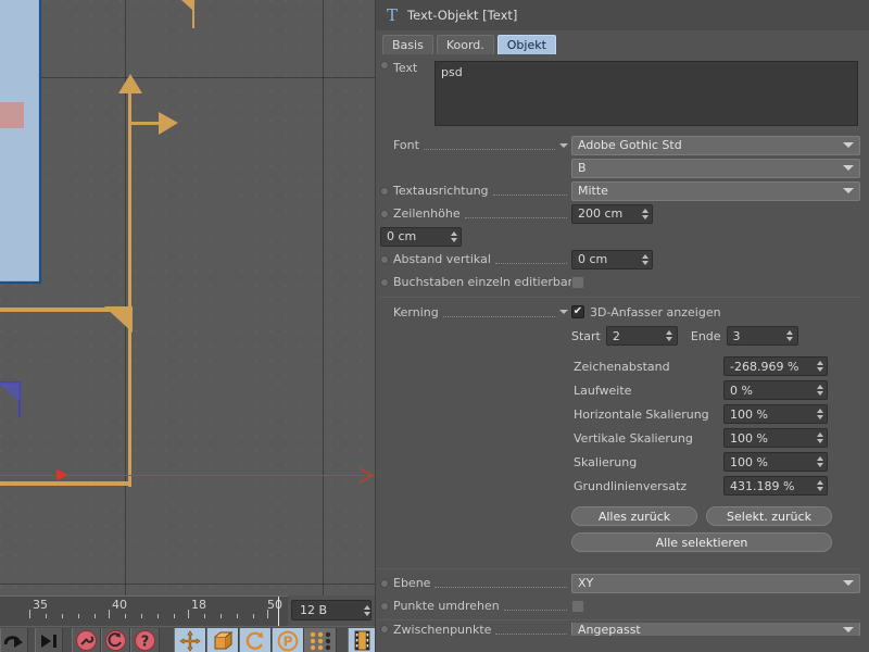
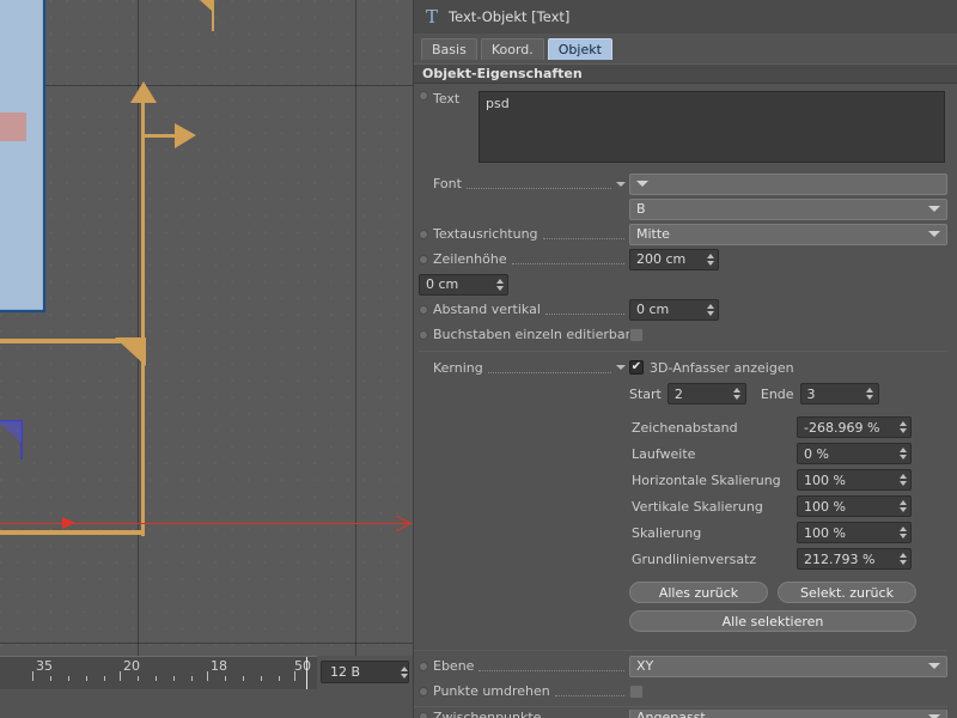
  35
- 40
+ 20
  18
  12 B
- ?
- P
  T
  Text-Objekt [Text]
  Basis
  Koord.
  Objekt
+ Objekt-Eigenschaften
  Text
  psd
  Font
- Adobe Gothic Std
  B
  Textausrichtung
  Mitte
  Zeilenhöhe
  200 cm
  0 cm
  Abstand vertikal
  0 cm
  Buchstaben einzeln editierbar
  Kerning
  ✔
  3D-Anfasser anzeigen
  Start
  2
  Ende
  3
  Zeichenabstand
  -268.969 %
  Laufweite
  0 %
  Horizontale Skalierung
  100 %
  Vertikale Skalierung
  100 %
  Skalierung
  100 %
  Grundlinienversatz
- 431.189 %
+ 212.793 %
  Alles zurück
  Selekt. zurück
  Alle selektieren
  Ebene
  XY
  Punkte umdrehen
  Zwischenpunkte
  Angepasst
